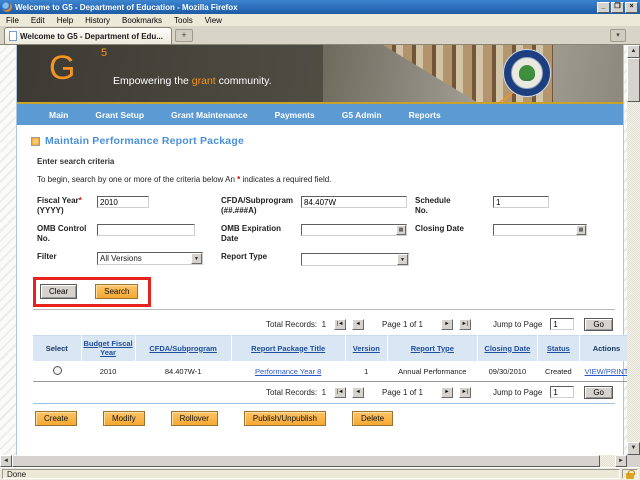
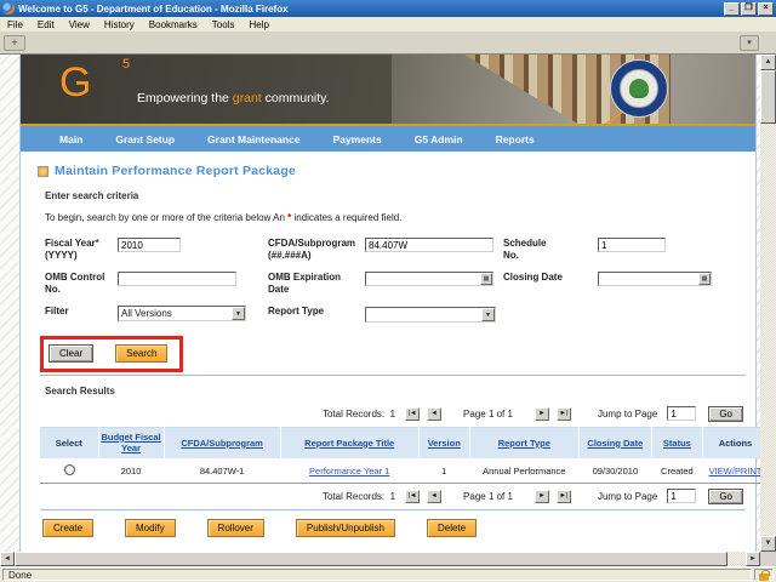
  Welcome to G5 - Department of Education - Mozilla Firefox
  File
  Edit
- Help
+ View
  History
  Bookmarks
  Tools
- View
+ Help
- Welcome to G5 - Department of Edu...
  +
  G
  5
  Empowering the grant community.
  Main
  Grant Setup
  Grant Maintenance
  Payments
  G5 Admin
  Reports
  Maintain Performance Report Package
  Enter search criteria
  To begin, search by one or more of the criteria below An * indicates a required field.
  Fiscal Year*
  (YYYY)
  2010
  CFDA/Subprogram
  (##.###A)
  84.407W
  Schedule
  No.
  1
  OMB Control
  No.
  OMB Expiration
  Date
  Closing Date
  Filter
  All Versions
  Report Type
  Clear
  Search
+ Search Results
  Total Records: 1
  Page 1 of 1
  Jump to Page
  1
  Go
  Select	Budget Fiscal Year	CFDA/Subprogram	Report Package Title	Version	Report Type	Closing Date	Status	Actions
- 	2010	84.407W-1	Performance Year 8	1	Annual Performance	09/30/2010	Created	VIEW/PRIN
+ 	2010	84.407W-1	Performance Year 1	1	Annual Performance	09/30/2010	Created	VIEW/PRIN
  Total Records: 1
  Page 1 of 1
  Jump to Page
  1
  Go
  Create
  Modify
  Rollover
  Publish/Unpublish
  Delete
  Done
